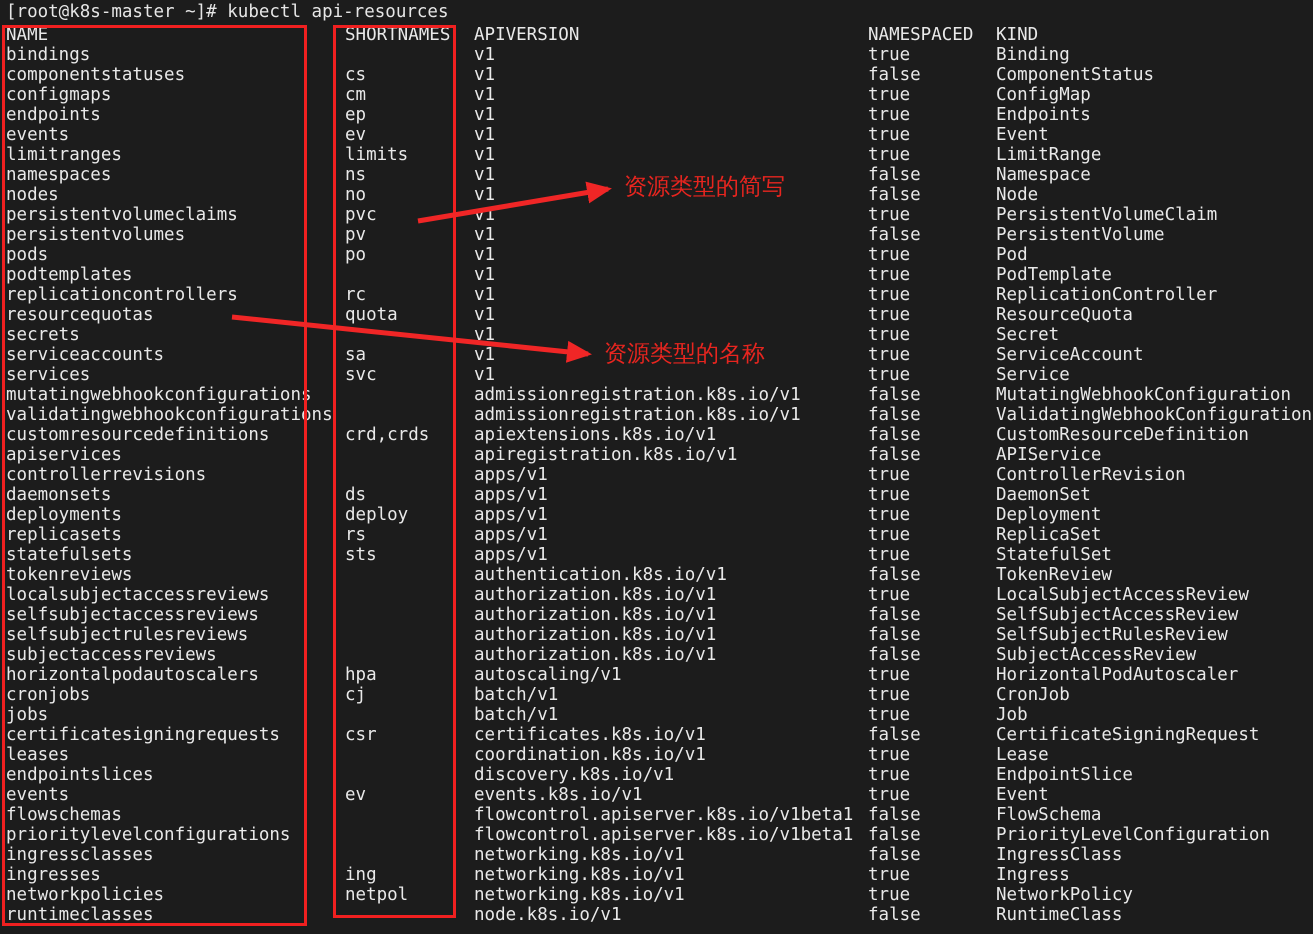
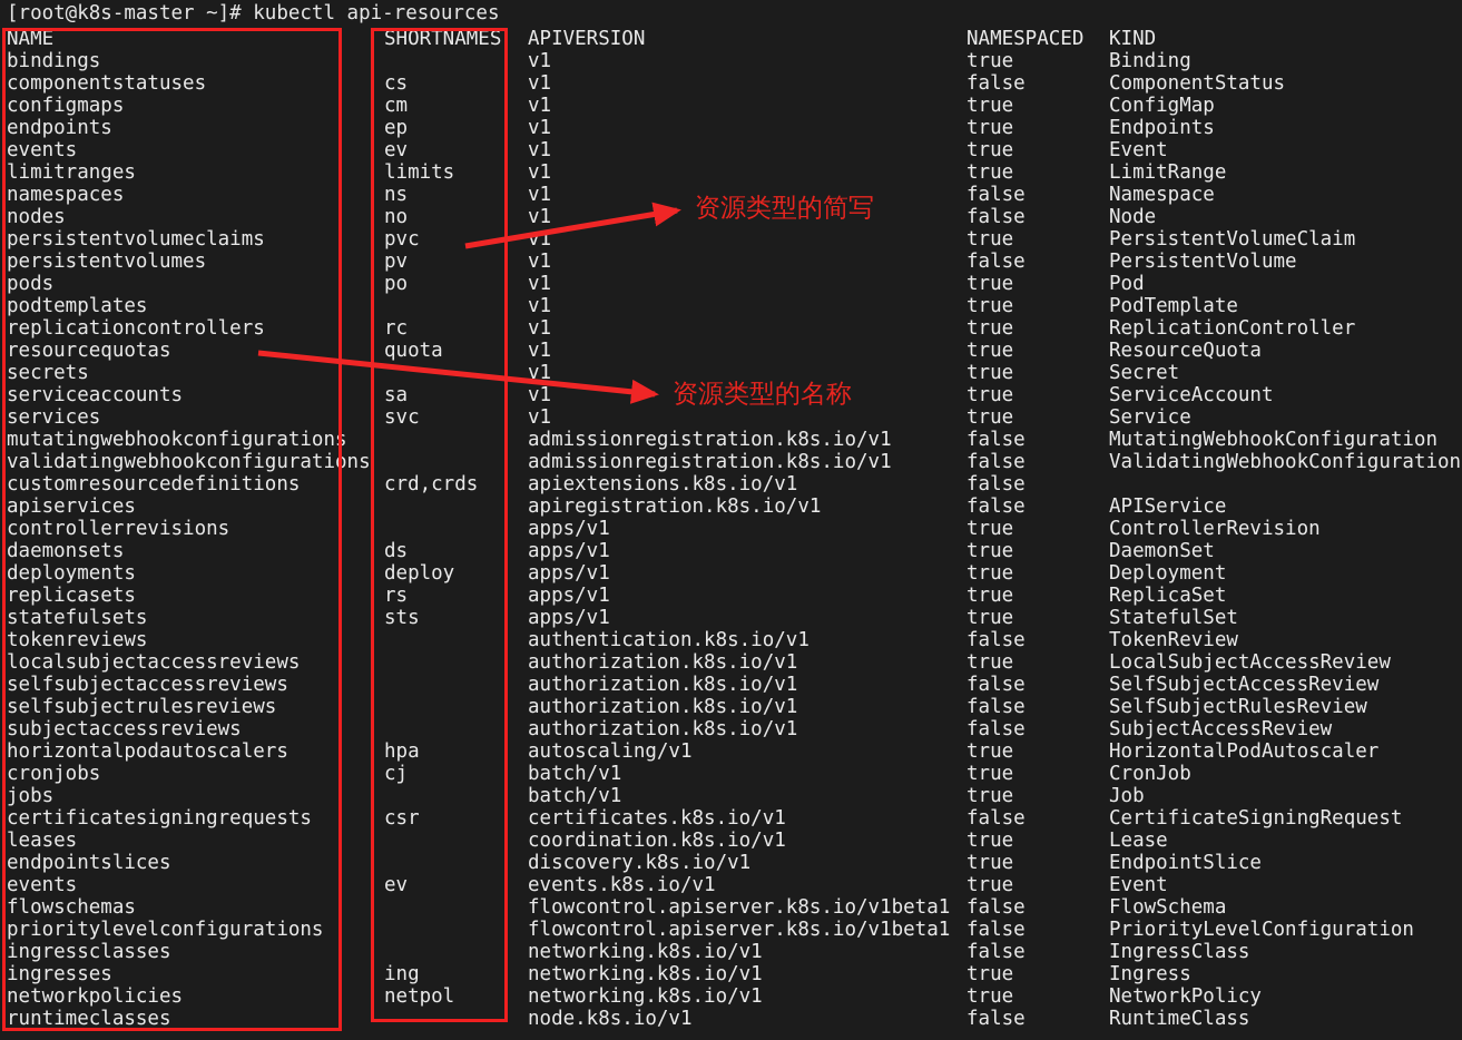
  [root@k8s-master ~]# kubectl api-resources
  NAME
  SHORTNAMES
  APIVERSION
  NAMESPACED
  KIND
  bindings
  v1
  true
  Binding
  componentstatuses
  cs
  v1
  false
  ComponentStatus
  configmaps
  cm
  v1
  true
  ConfigMap
  endpoints
  ep
  v1
  true
  Endpoints
  events
  ev
  v1
  true
  Event
  limitranges
  limits
  v1
  true
  LimitRange
  namespaces
  ns
  v1
  false
  Namespace
  nodes
  no
  v1
  false
  Node
  persistentvolumeclaims
  pvc
  v1
  true
  PersistentVolumeClaim
  persistentvolumes
  pv
  v1
  false
  PersistentVolume
  pods
  po
  v1
  true
  Pod
  podtemplates
  v1
  true
  PodTemplate
  replicationcontrollers
  rc
  v1
  true
  ReplicationController
  resourcequotas
  quota
  v1
  true
  ResourceQuota
  secrets
  v1
  true
  Secret
  serviceaccounts
  sa
  v1
  true
  ServiceAccount
  services
  svc
  v1
  true
  Service
  mutatingwebhookconfigurations
  admissionregistration.k8s.io/v1
  false
  MutatingWebhookConfiguration
  validatingwebhookconfigurations
  admissionregistration.k8s.io/v1
  false
  ValidatingWebhookConfiguration
  customresourcedefinitions
  crd,crds
  apiextensions.k8s.io/v1
  false
- CustomResourceDefinition
  apiservices
  apiregistration.k8s.io/v1
  false
  APIService
  controllerrevisions
  apps/v1
  true
  ControllerRevision
  daemonsets
  ds
  apps/v1
  true
  DaemonSet
  deployments
  deploy
  apps/v1
  true
  Deployment
  replicasets
  rs
  apps/v1
  true
  ReplicaSet
  statefulsets
  sts
  apps/v1
  true
  StatefulSet
  tokenreviews
  authentication.k8s.io/v1
  false
  TokenReview
  localsubjectaccessreviews
  authorization.k8s.io/v1
  true
  LocalSubjectAccessReview
  selfsubjectaccessreviews
  authorization.k8s.io/v1
  false
  SelfSubjectAccessReview
  selfsubjectrulesreviews
  authorization.k8s.io/v1
  false
  SelfSubjectRulesReview
  subjectaccessreviews
  authorization.k8s.io/v1
  false
  SubjectAccessReview
  horizontalpodautoscalers
  hpa
  autoscaling/v1
  true
  HorizontalPodAutoscaler
  cronjobs
  cj
  batch/v1
  true
  CronJob
  jobs
  batch/v1
  true
  Job
  certificatesigningrequests
  csr
  certificates.k8s.io/v1
  false
  CertificateSigningRequest
  leases
  coordination.k8s.io/v1
  true
  Lease
  endpointslices
  discovery.k8s.io/v1
  true
  EndpointSlice
  events
  ev
  events.k8s.io/v1
  true
  Event
  flowschemas
  flowcontrol.apiserver.k8s.io/v1beta1
  false
  FlowSchema
  prioritylevelconfigurations
  flowcontrol.apiserver.k8s.io/v1beta1
  false
  PriorityLevelConfiguration
  ingressclasses
  networking.k8s.io/v1
  false
  IngressClass
  ingresses
  ing
  networking.k8s.io/v1
  true
  Ingress
  networkpolicies
  netpol
  networking.k8s.io/v1
  true
  NetworkPolicy
  runtimeclasses
  node.k8s.io/v1
  false
  RuntimeClass
  资源类型的简写
  资源类型的名称
